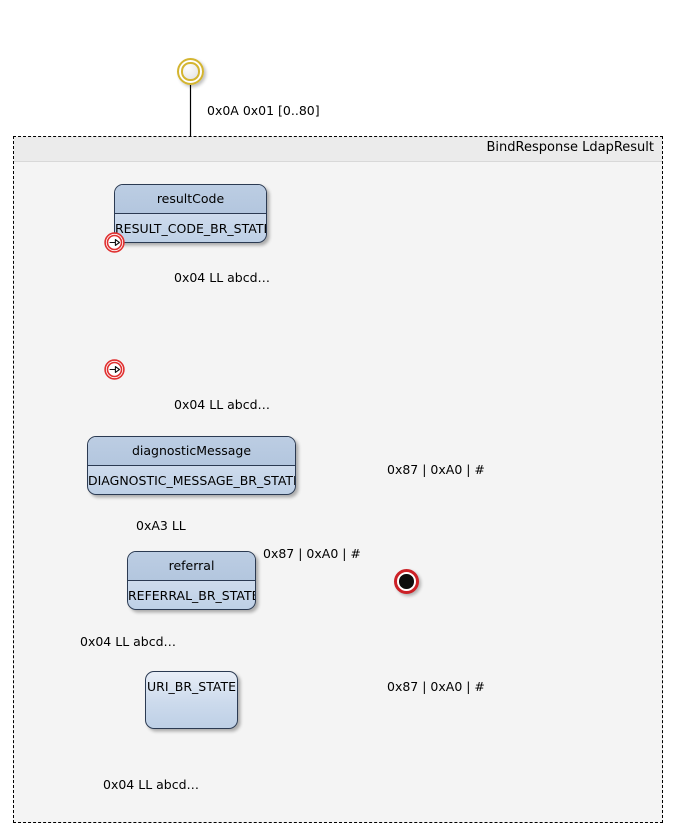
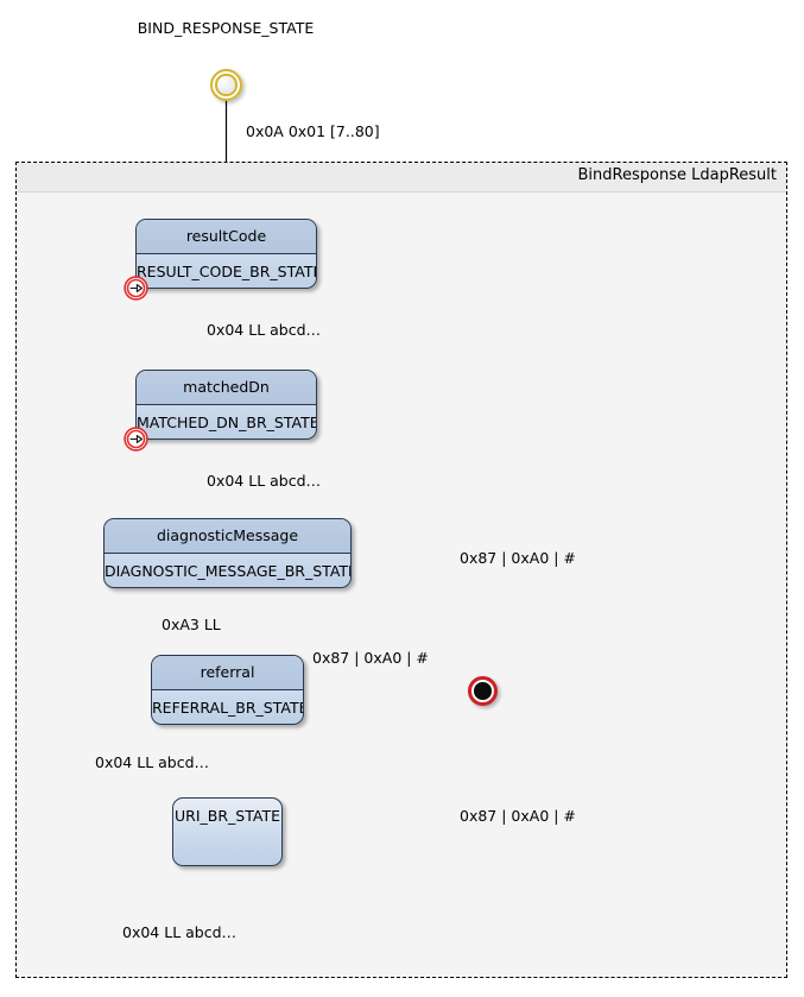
+ BIND_RESPONSE_STATE
  BindResponse LdapResult
  resultCode
  RESULT_CODE_BR_STAT
+ matchedDn
+ MATCHED_DN_BR_STATE
  diagnosticMessage
  DIAGNOSTIC_MESSAGE_BR_STAT
  referral
  REFERRAL_BR_STAT
  URI_BR_STATE
- 0x0A 0x01 [0..80]
+ 0x0A 0x01 [7..80]
  0x04 LL abcd…
  0x04 LL abcd…
  0xA3 LL
  0x87 | 0xA0 | #
  0x04 LL abcd…
  0x87 | 0xA0 | #
  0x87 | 0xA0 | #
  0x04 LL abcd…
